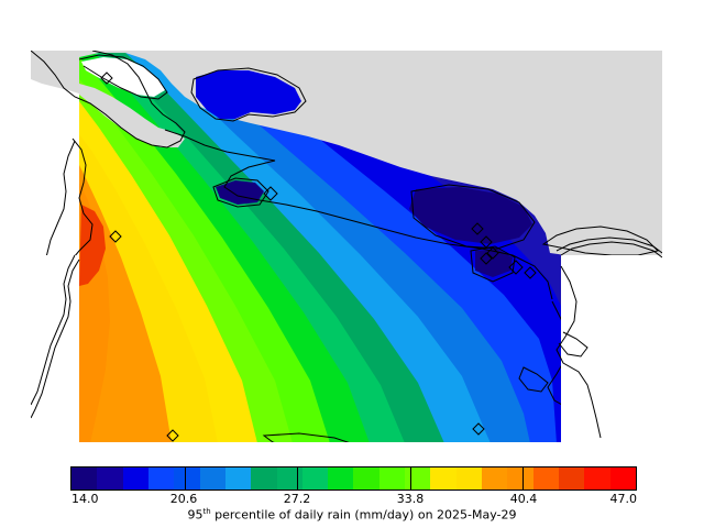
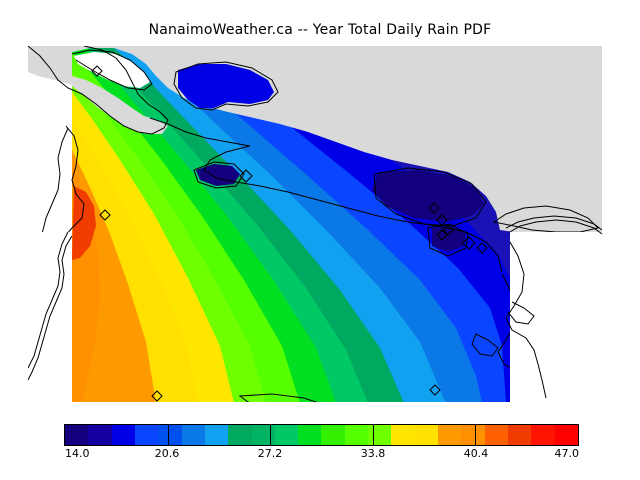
+ NanaimoWeather.ca -- Year Total Daily Rain PDF
  14.0
  20.6
  27.2
  33.8
  40.4
  47.0
- 95th percentile of daily rain (mm/day) on 2025-May-29
